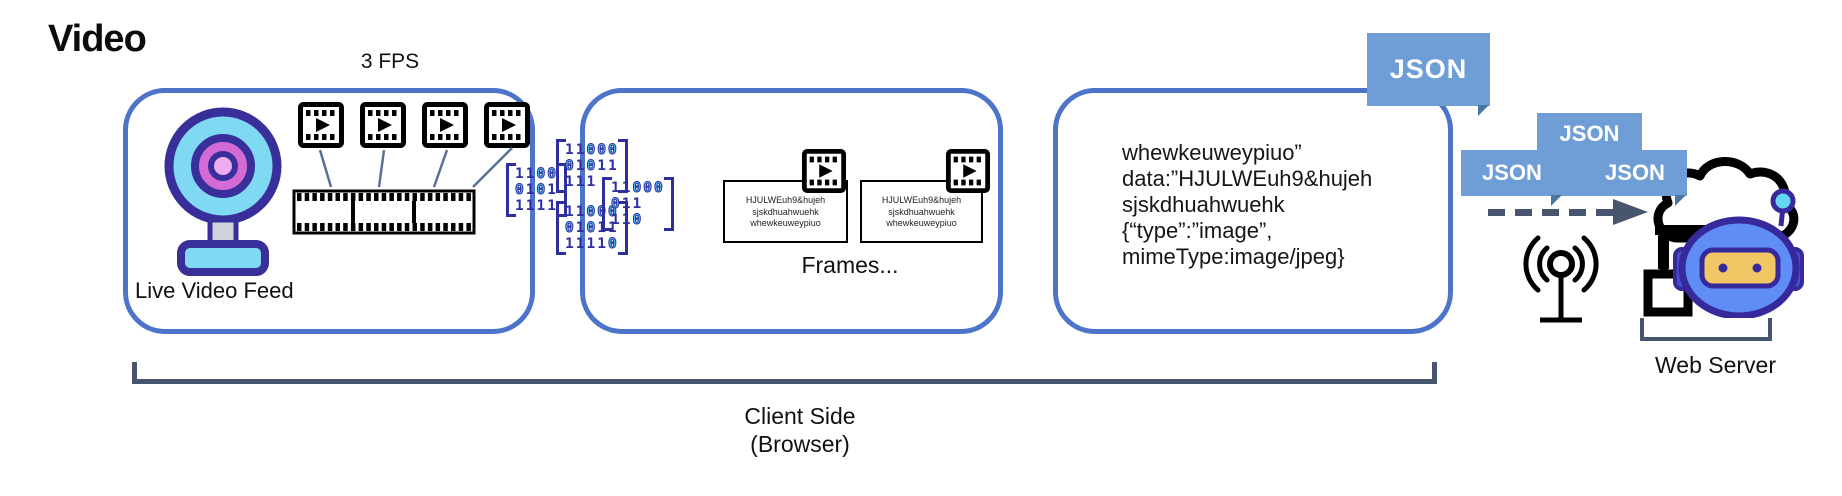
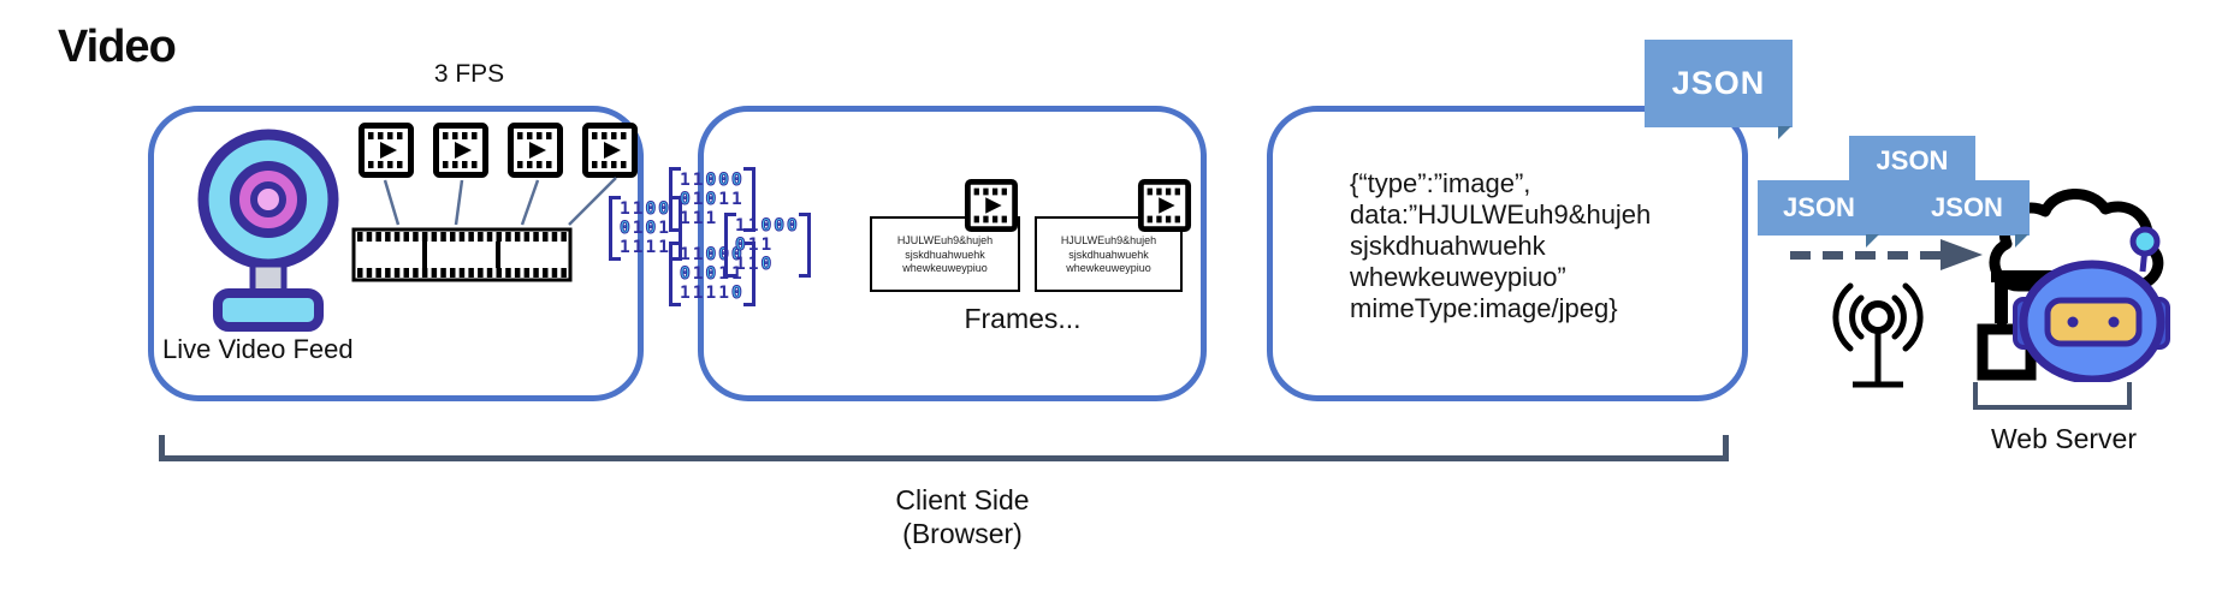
  Video
  3 FPS
  Live Video Feed
  1100
  0101
  1111
  11000
  01011
  111
  11000
  01011
  11110
  11000
  011
  110
  HJULWEuh9&hujeh
  sjskdhuahwuehk
  whewkeuweypiuo
  HJULWEuh9&hujeh
  sjskdhuahwuehk
  whewkeuweypiuo
  Frames...
- whewkeuweypiuo”
+ {“type”:”image”,
  data:”HJULWEuh9&hujeh
  sjskdhuahwuehk
- {“type”:”image”,
+ whewkeuweypiuo”
  mimeType:image/jpeg}
  JSON
  JSON
  JSON
  JSON
  Web Server
  Client Side
  (Browser)
